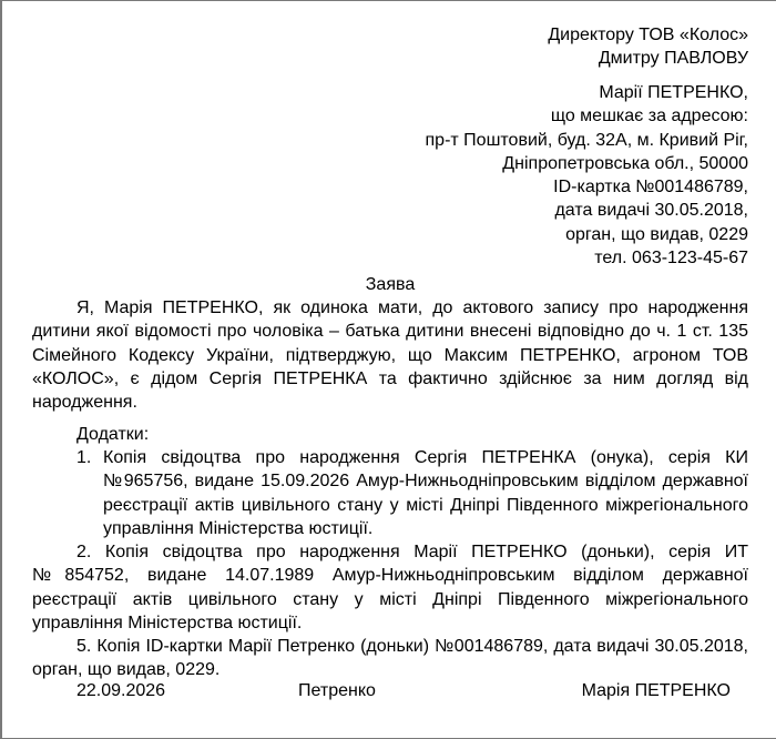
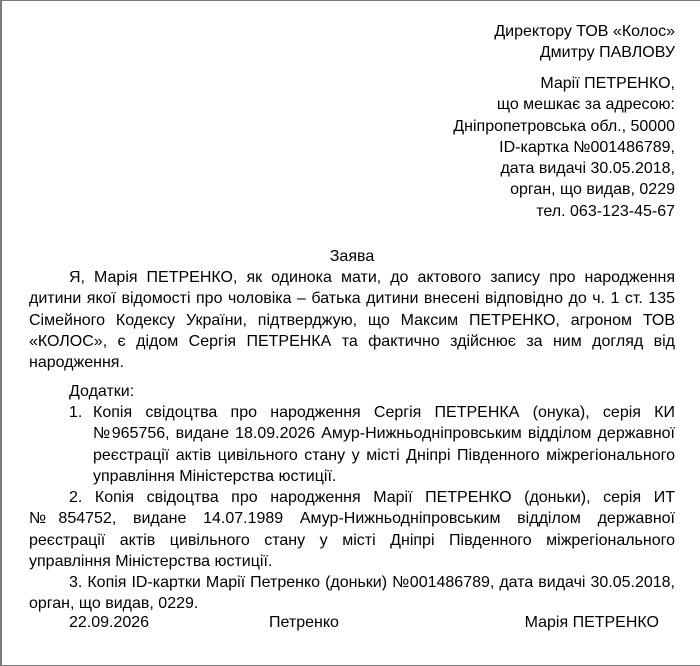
  Директору ТОВ «Колос»
  Дмитру ПАВЛОВУ
  Марії ПЕТРЕНКО,
  що мешкає за адресою:
- пр-т Поштовий, буд. 32А, м. Кривий Ріг,
  Дніпропетровська обл., 50000
  ID-картка №001486789,
  дата видачі 30.05.2018,
  орган, що видав, 0229
  тел. 063-123-45-67
  Заява
  Я, Марія ПЕТРЕНКО, як одинока мати, до актового запису про народження дитини якої відомості про чоловіка – батька дитини внесені відповідно до ч. 1 ст. 135 Сімейного Кодексу України, підтверджую, що Максим ПЕТРЕНКО, агроном ТОВ «КОЛОС», є дідом Сергія ПЕТРЕНКА та фактично здійснює за ним догляд від народження.
  Додатки:
  1.
- Копія свідоцтва про народження Сергія ПЕТРЕНКА (онука), серія КИ №965756, видане 15.09.2026 Амур-Нижньодніпровським відділом державної реєстрації актів цивільного стану у місті Дніпрі Південного міжрегіонального управління Міністерства юстиції.
+ Копія свідоцтва про народження Сергія ПЕТРЕНКА (онука), серія КИ №965756, видане 18.09.2026 Амур-Нижньодніпровським відділом державної реєстрації актів цивільного стану у місті Дніпрі Південного міжрегіонального управління Міністерства юстиції.
  2. Копія свідоцтва про народження Марії ПЕТРЕНКО (доньки), серія ИТ №854752, видане 14.07.1989 Амур-Нижньодніпровським відділом державної реєстрації актів цивільного стану у місті Дніпрі Південного міжрегіонального управління Міністерства юстиції.
- 5. Копія ID-картки Марії Петренко (доньки) №001486789, дата видачі 30.05.2018, орган, що видав, 0229.
+ 3. Копія ID-картки Марії Петренко (доньки) №001486789, дата видачі 30.05.2018, орган, що видав, 0229.
  22.09.2026
  Петренко
  Марія ПЕТРЕНКО
